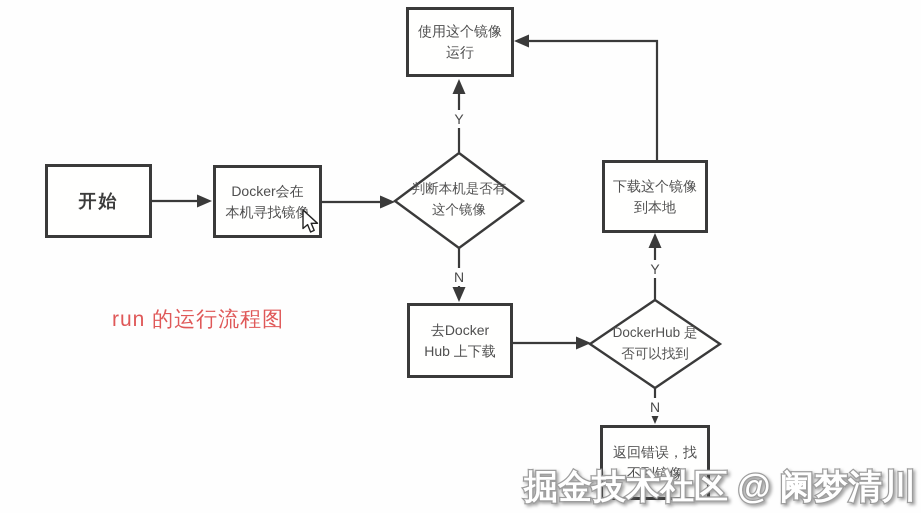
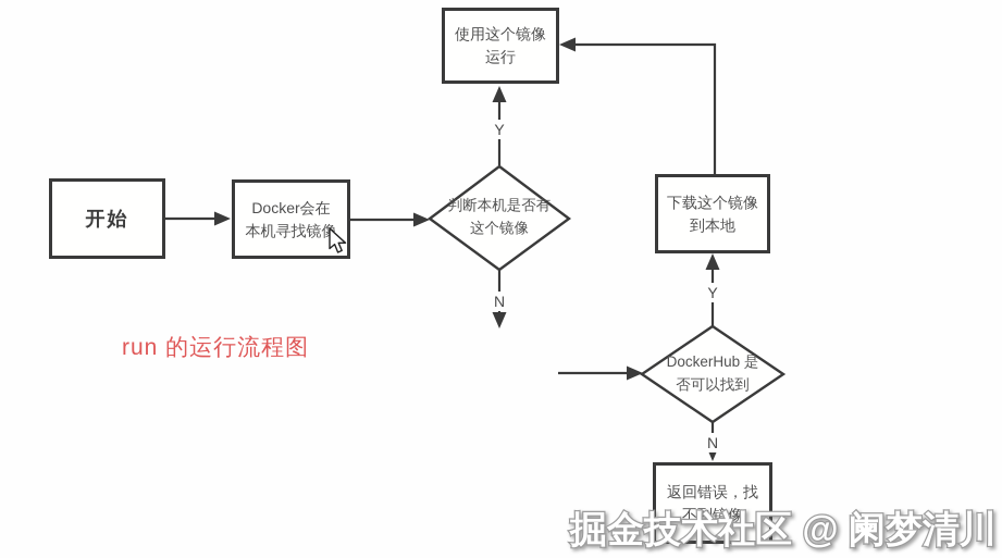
  开始
  Docker会在
  本机寻找镜
  使用这个镜像
  运行
- 去Docker
- Hub 上下载
  下载这个镜像
  到本地
  返回错误，找
  不到镜像
  判断本机是否有
  这个镜像
  DockerHub 是
  否可以找到
  Y
  N
  Y
  N
  run 的运行流程图
  掘金技术社区 @ 阑梦清川
